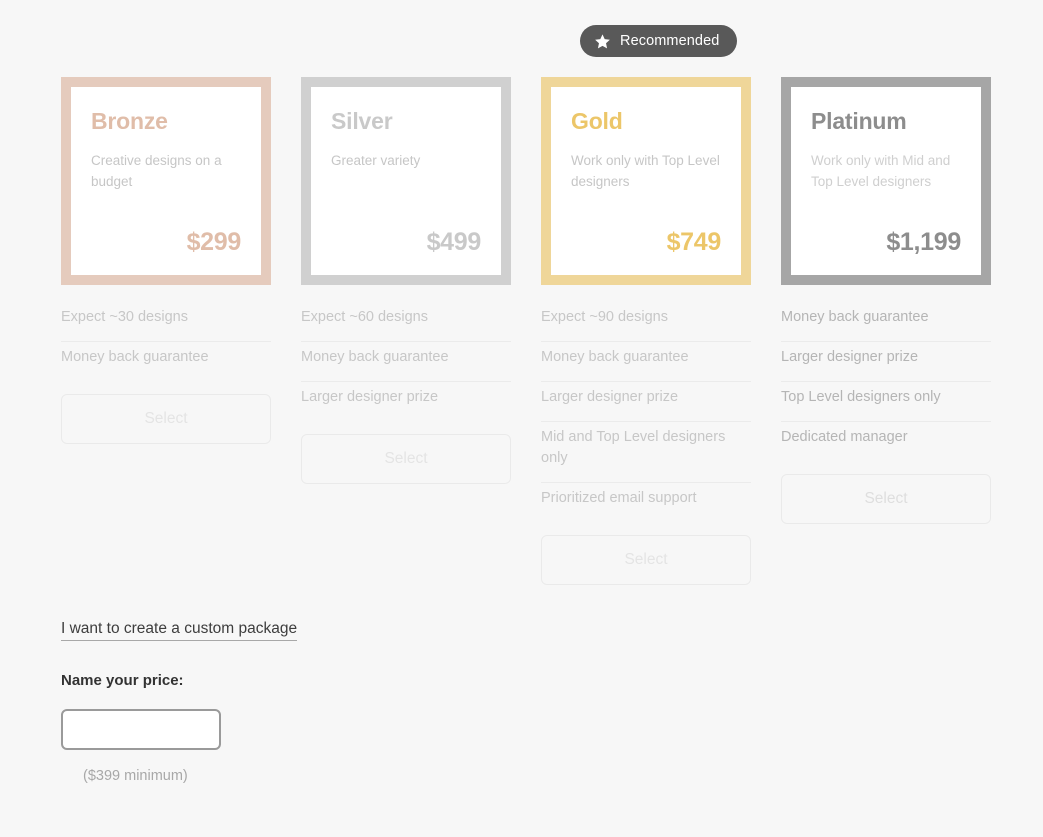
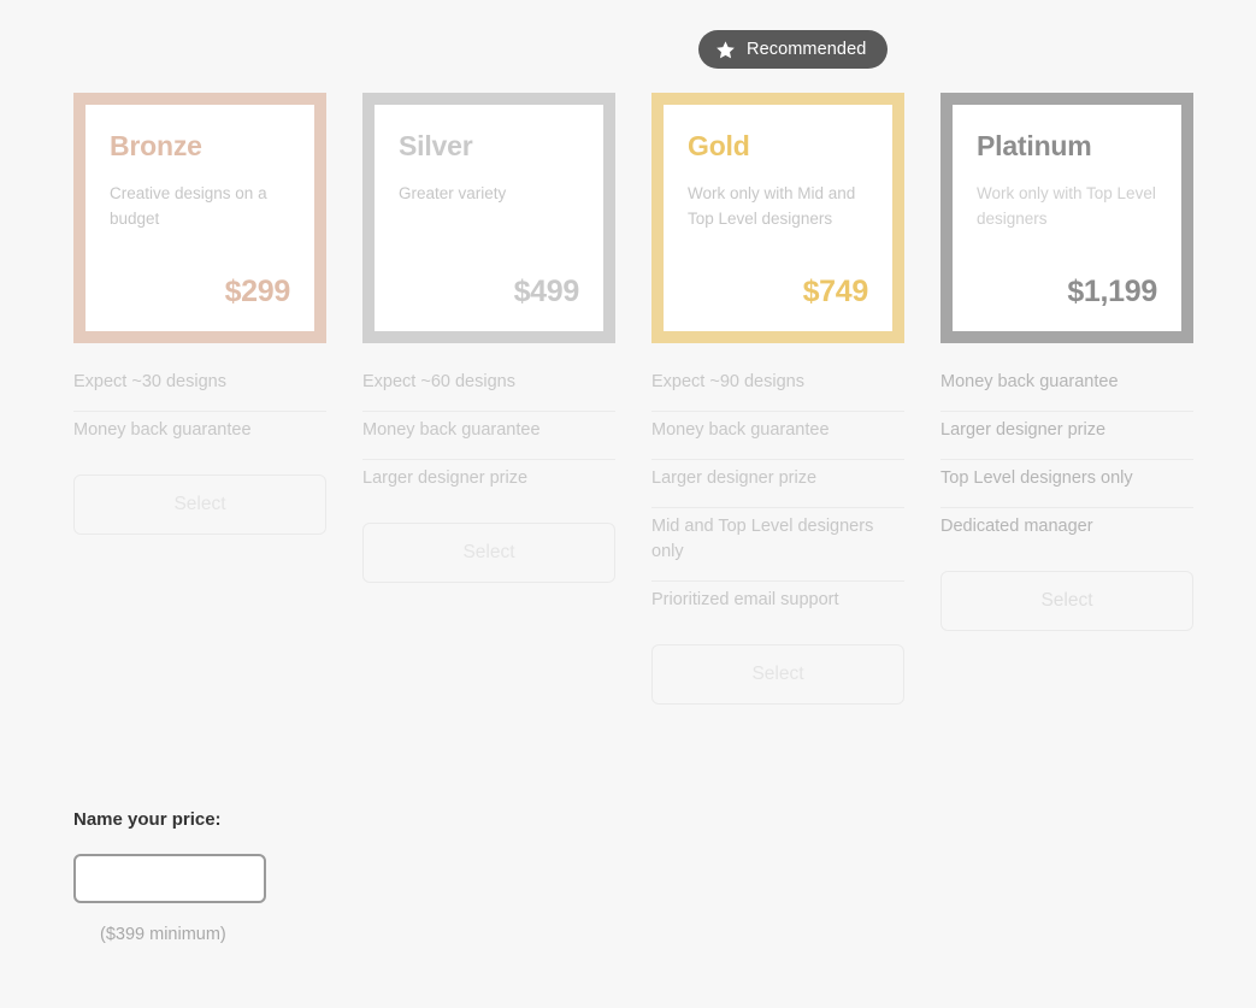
  Recommended
  Bronze
  Creative designs on a budget
  $299
  Expect ~30 designs
  Money back guarantee
  Silver
  Greater variety
  $499
  Expect ~60 designs
  Money back guarantee
  Larger designer prize
  Gold
- Work only with Top Level designers
+ Work only with Mid and Top Level designers
  $749
  Expect ~90 designs
  Money back guarantee
  Larger designer prize
  Mid and Top Level designers only
  Prioritized email support
  Platinum
- Work only with Mid and Top Level designers
+ Work only with Top Level designers
  $1,199
  Money back guarantee
  Larger designer prize
  Top Level designers only
  Dedicated manager
  Select
- I want to create a custom package
  Name your price:
  ($399 minimum)
